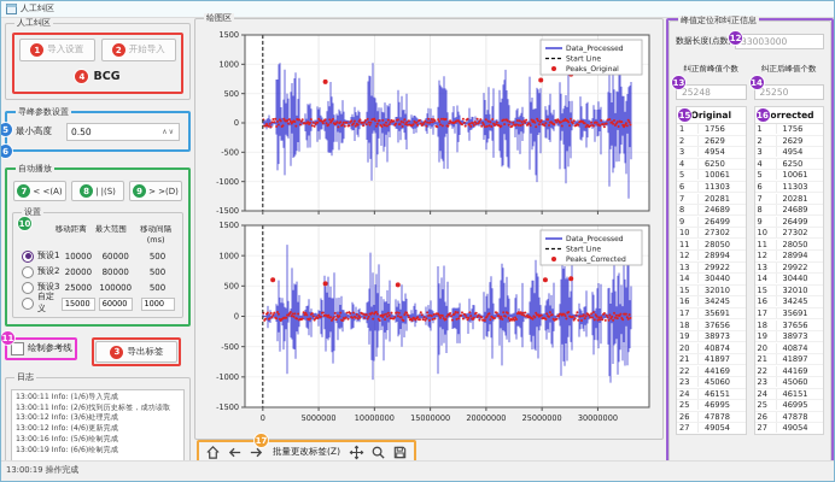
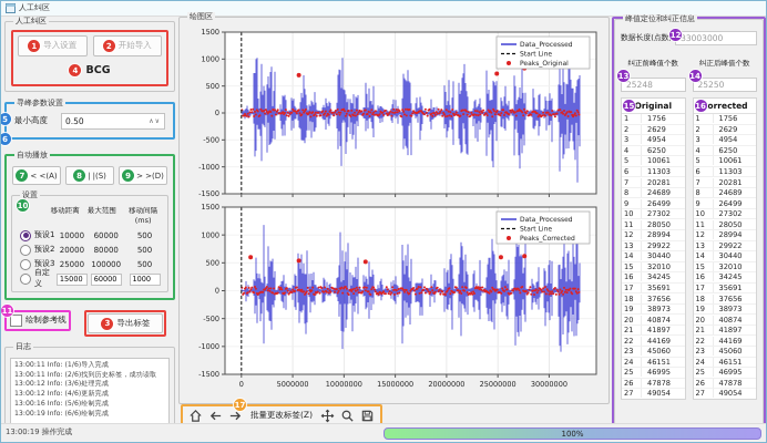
  人工纠区
  人工纠区
  1
  导入设置
  2
  开始导入
  4
  BCG
  寻峰参数设置
  5
  6
  最小高度
  0.50
  自动播放
  7
  < <(A)
  8
  | |(S)
  9
  > >(D)
  设置
  10
  移动距离
  最大范围
  移动间隔(ms)
  预设1
  10000
  60000
  500
  预设2
  20000
  80000
  500
  预设3
  25000
  100000
  500
  自定义
  11
  绘制参考线
  3
  导出标签
  日志
  绘图区
  -1500
  -1000
  -500
  0
  500
  1000
  1500
  -1500
  -1000
  -500
  0
  500
  1000
  1500
  0
  5000000
  10000000
  15000000
  20000000
  25000000
  30000000
  17
  批量更改标签(Z)
  峰值定位和纠正信息
  数据长度(点数
  12
  33003000
  纠正前峰值个数
  13
  25248
  15
  Original
  1
  1756
  2
  2629
  3
  4954
  4
  6250
  5
  10061
  6
  11303
  7
  20281
  8
  24689
  9
  26499
  10
  27302
  11
  28050
  12
  28994
  13
  29922
  14
  30440
  15
  32010
  16
  34245
  17
  35691
  18
  37656
  19
  38973
  20
  40874
  21
  41897
  22
  44169
  23
  45060
  24
  46151
  25
  46995
  26
  47878
  27
  49054
  纠正后峰值个数
  14
  25250
  16
  orrected
  1
  1756
  2
  2629
  3
  4954
  4
  6250
  5
  10061
  6
  11303
  7
  20281
  8
  24689
  9
  26499
  10
  27302
  11
  28050
  12
  28994
  13
  29922
  14
  30440
  15
  32010
  16
  34245
  17
  35691
  18
  37656
  19
  38973
  20
  40874
  21
  41897
  22
  44169
  23
  45060
  24
  46151
  25
  46995
  26
  47878
  27
  49054
  13:00:19 操作完成
+ 100%
